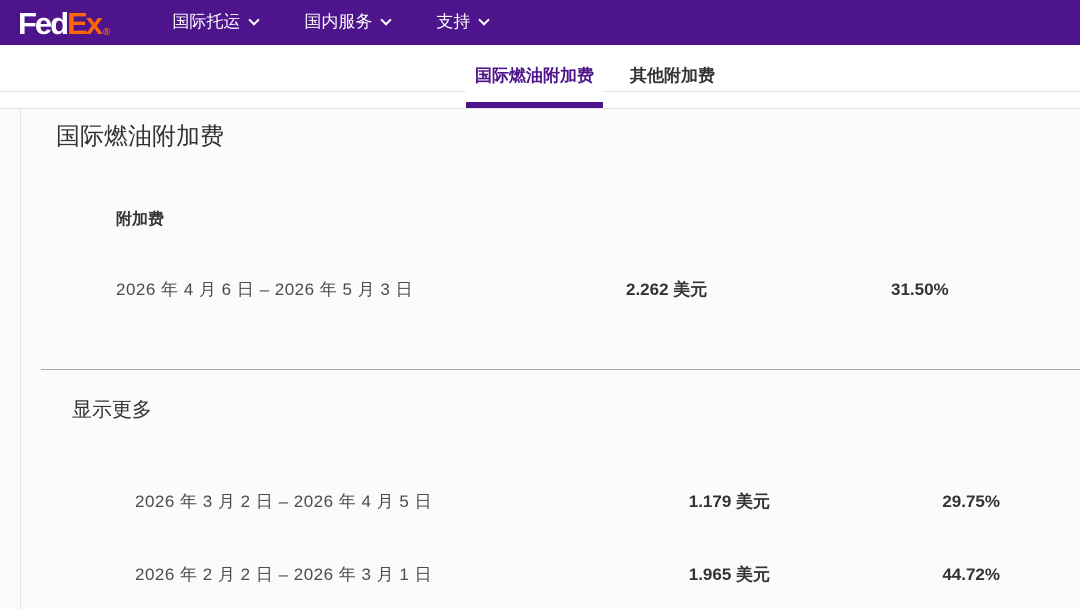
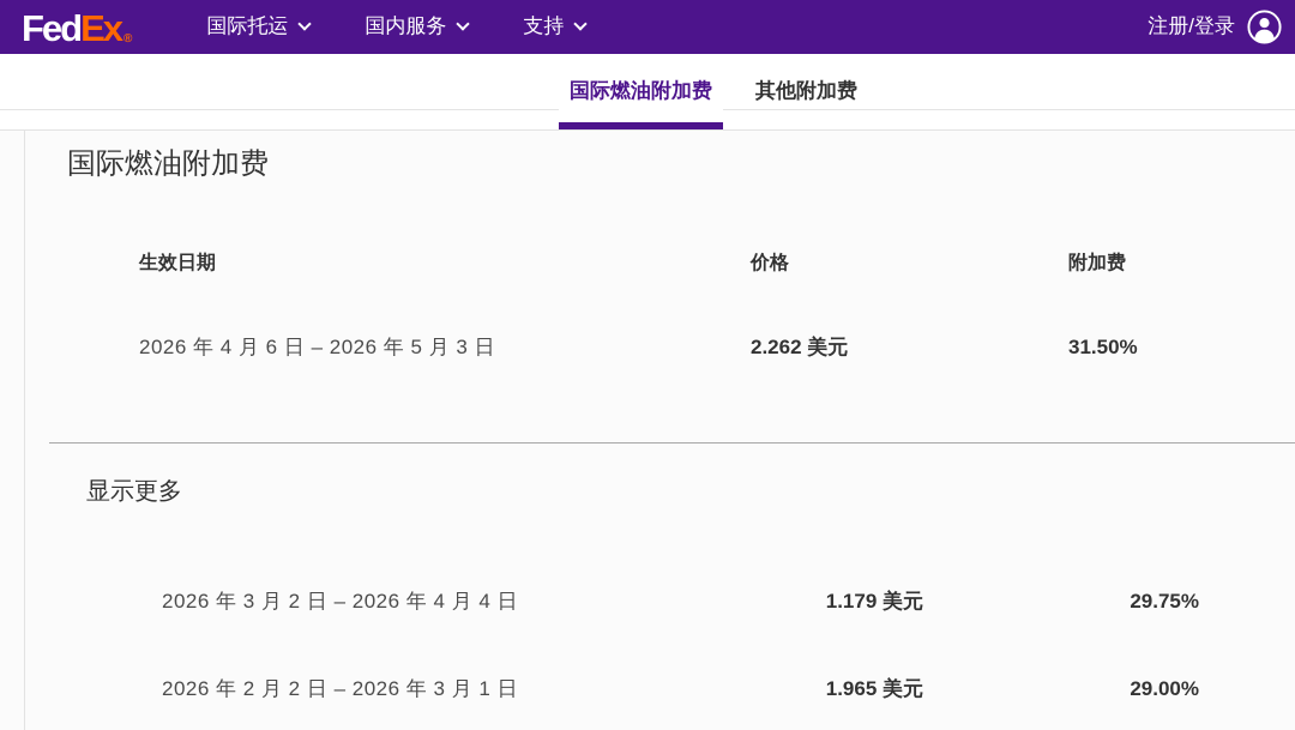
  Fed
  Ex
  ®
  国际托运
  国内服务
  支持
+ 注册/登录
  国际燃油附加费
  其他附加费
  国际燃油附加费
+ 生效日期
+ 价格
  附加费
  2026 年 4 月 6 日 – 2026 年 5 月 3 日
  2.262 美元
  31.50%
  显示更多
- 2026 年 3 月 2 日 – 2026 年 4 月 5 日
+ 2026 年 3 月 2 日 – 2026 年 4 月 4 日
  1.179 美元
  29.75%
  2026 年 2 月 2 日 – 2026 年 3 月 1 日
  1.965 美元
- 44.72%
+ 29.00%
